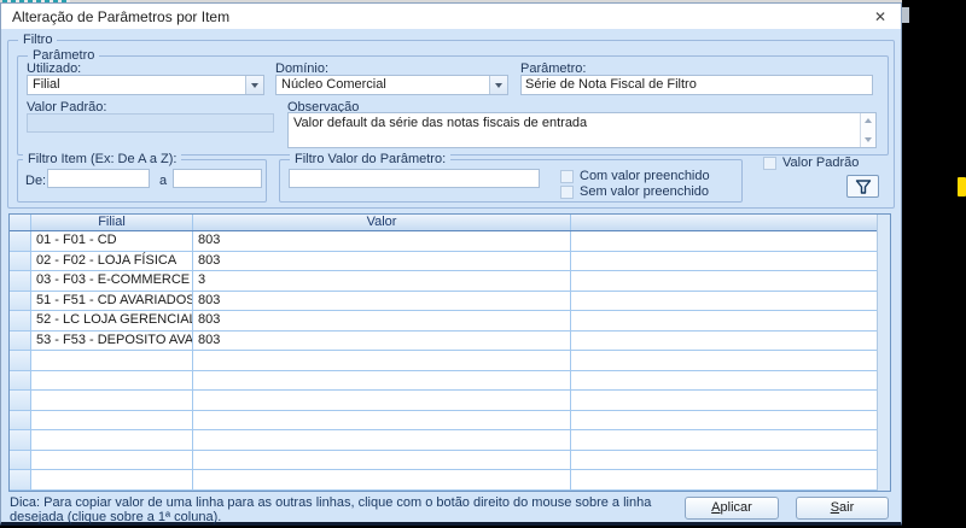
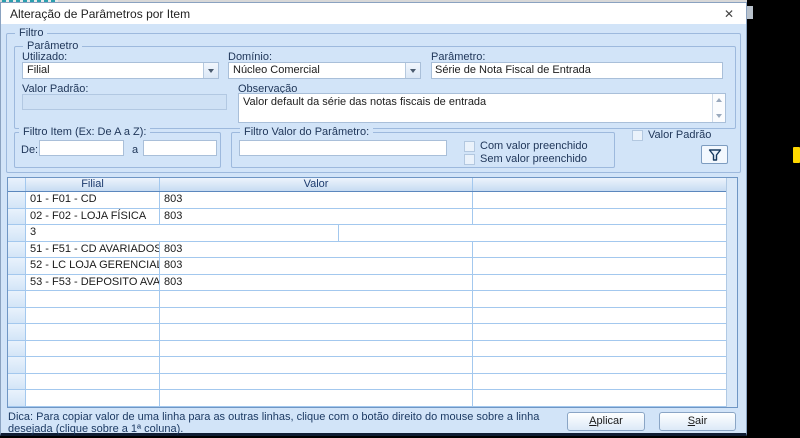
  Alteração de Parâmetros por Item
  ✕
  Filtro
  Parâmetro
  Utilizado:
  Filial
  Domínio:
  Núcleo Comercial
  Parâmetro:
- Série de Nota Fiscal de Filtro
+ Série de Nota Fiscal de Entrada
  Valor Padrão:
  Observação
  Valor default da série das notas fiscais de entrada
  Filtro Item (Ex: De A a Z):
  De:
  a
  Filtro Valor do Parâmetro:
  Com valor preenchido
  Sem valor preenchido
  Valor Padrão
  Filial
  Valor
  01 - F01 - CD
  803
  02 - F02 - LOJA FÍSICA
  803
- 03 - F03 - E-COMMERCE
  3
  51 - F51 - CD AVARIADOS
  803
  52 - LC LOJA GERENCIAL
  803
  53 - F53 - DEPOSITO AVA
  803
  Dica: Para copiar valor de uma linha para as outras linhas, clique com o botão direito do mouse sobre a linha desejada (clique sobre a 1ª coluna).
  Aplicar
  Sair
